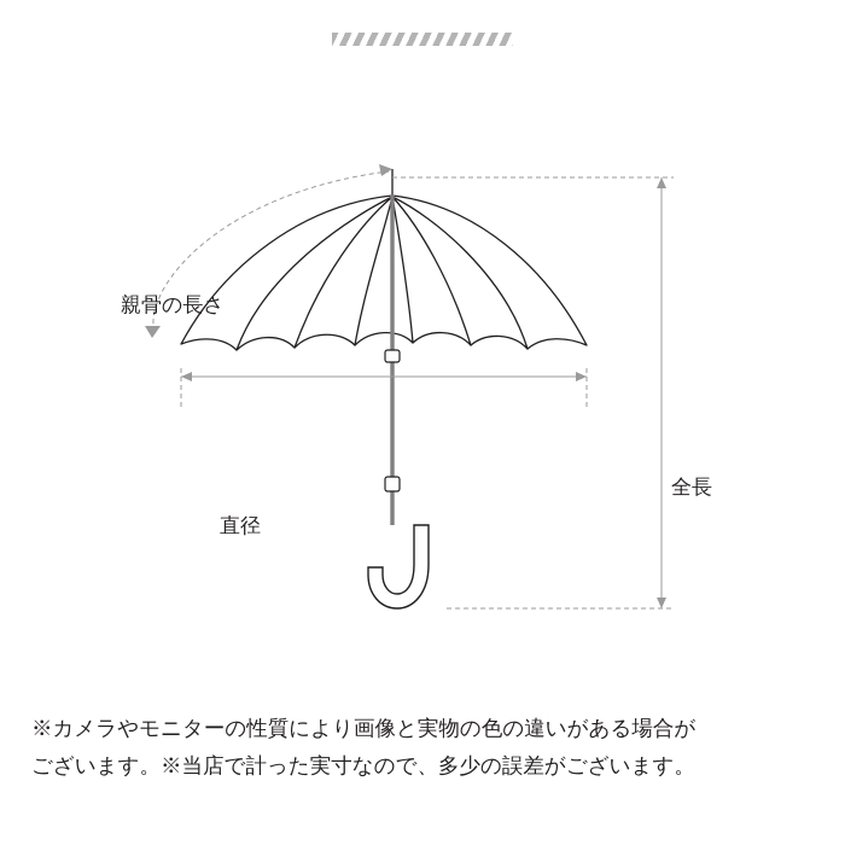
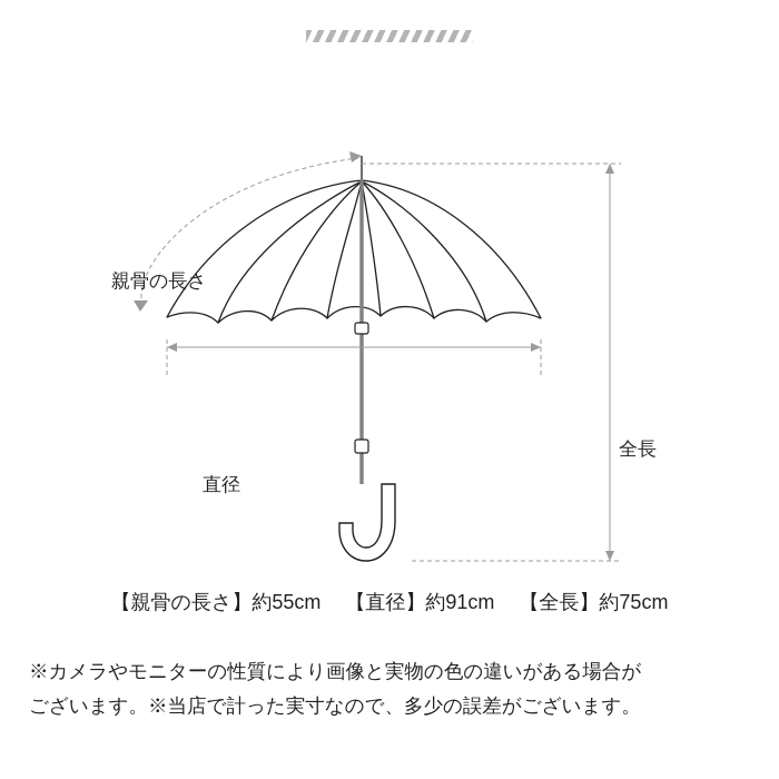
  親骨の長さ
  直径
  全長
+ 【親骨の長さ】約55cm 【直径】約91cm 【全長】約75cm
  ※カメラやモニターの性質により画像と実物の色の違いがある場合が
  ございます。※当店で計った実寸なので、多少の誤差がございます。
